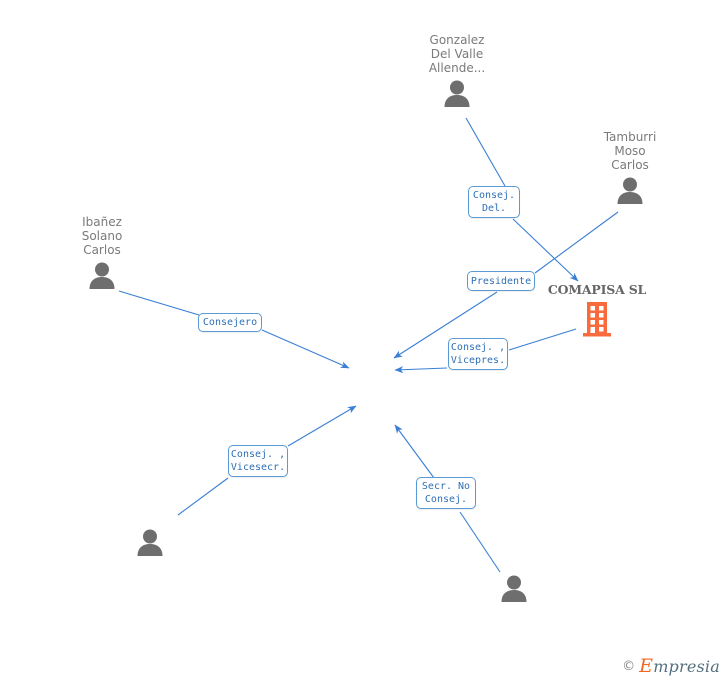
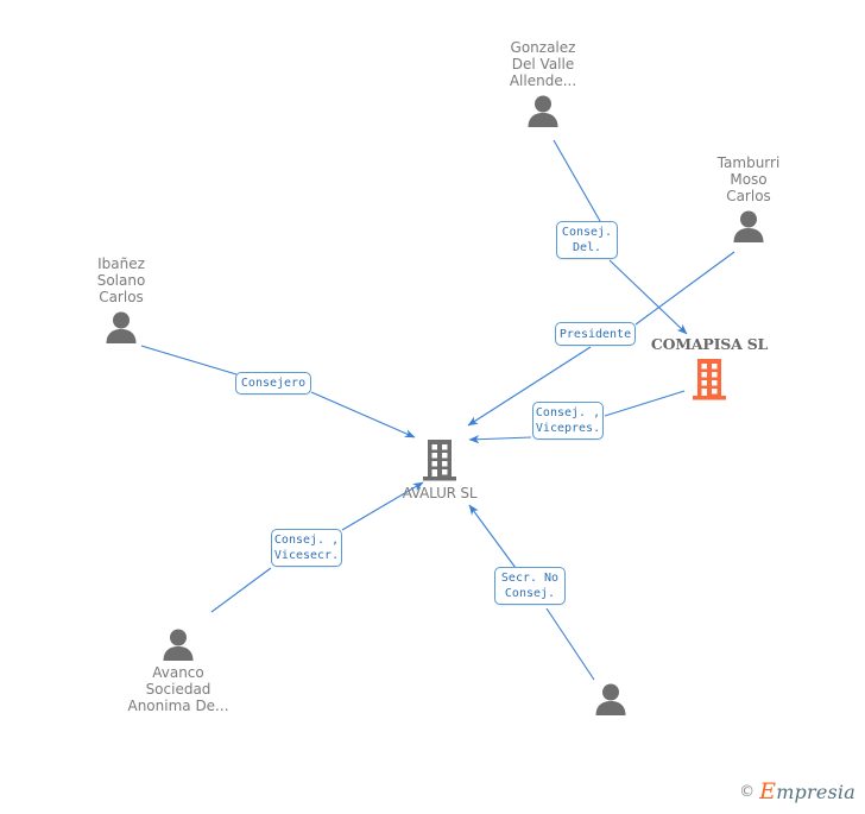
  Gonzalez
  Del Valle
  Allende...
  Tamburri
  Moso
  Carlos
  Ibañez
  Solano
  Carlos
  COMAPISA SL
+ AVALUR SL
+ Avanco
+ Sociedad
+ Anonima De...
  Consej.
  Del.
  Presidente
  Consejero
  Consej. ,
  Vicepres.
  Consej. ,
  Vicesecr.
  Secr. No
  Consej.
  ©
  Empresia
